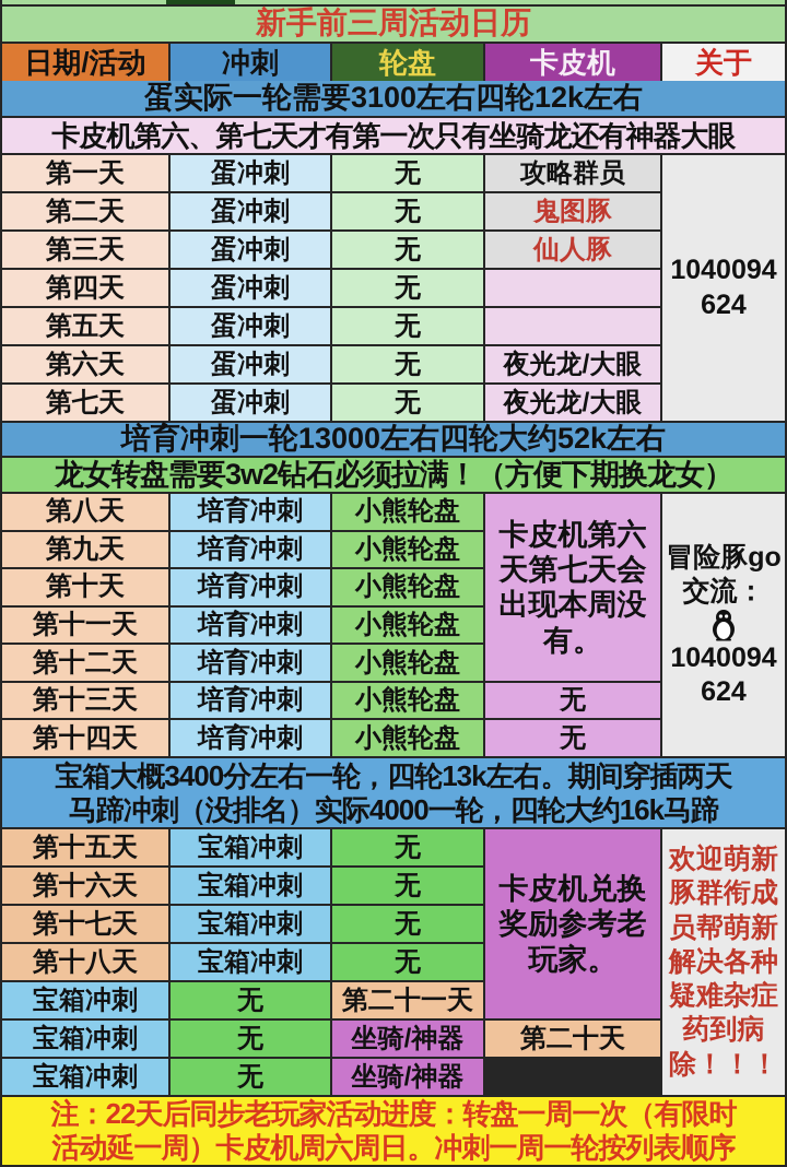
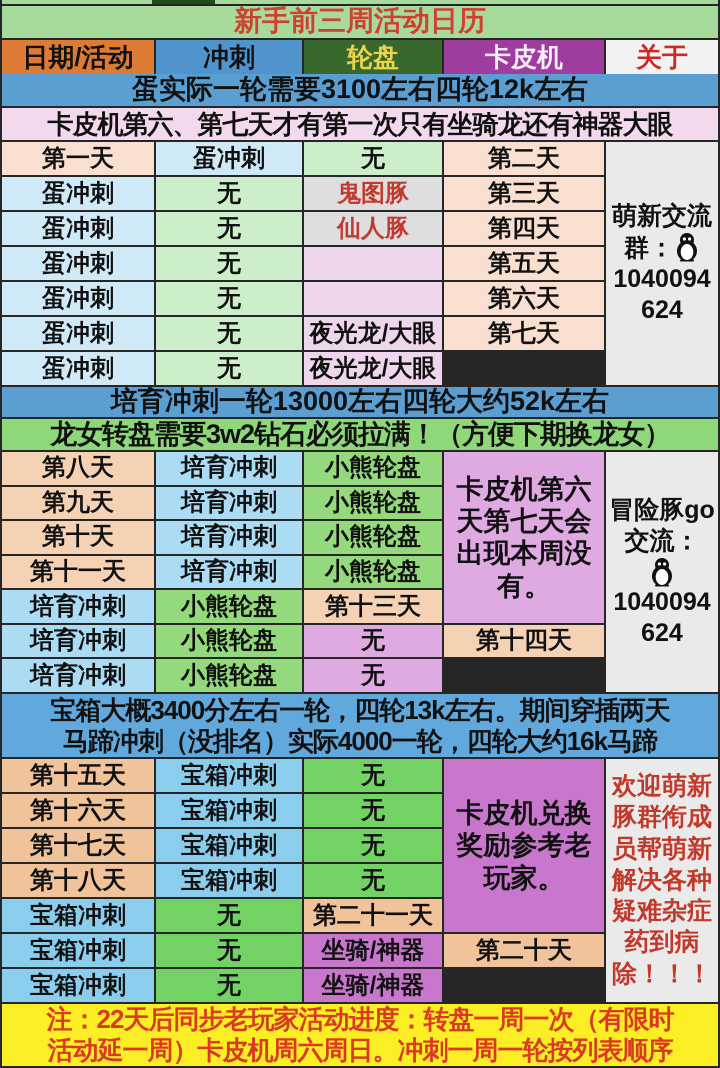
  新手前三周活动日历
  日期/活动
  冲刺
  轮盘
  卡皮机
  关于
  蛋实际一轮需要3100左右四轮12k左右
  卡皮机第六、第七天才有第一次只有坐骑龙还有神器大眼
+ 萌新交流
+ 群：
  1040094
  624
  第一天
  蛋冲刺
  无
- 攻略群员
  第二天
  蛋冲刺
  无
  鬼图豚
  第三天
  蛋冲刺
  无
  仙人豚
  第四天
  蛋冲刺
  无
  第五天
  蛋冲刺
  无
  第六天
  蛋冲刺
  无
  夜光龙/大眼
  第七天
  蛋冲刺
  无
  夜光龙/大眼
  培育冲刺一轮13000左右四轮大约52k左右
  龙女转盘需要3w2钻石必须拉满！（方便下期换龙女）
  冒险豚go
  交流：
  1040094
  624
  卡皮机第六天第七天会出现本周没有。
  第八天
  培育冲刺
  小熊轮盘
  第九天
  培育冲刺
  小熊轮盘
  第十天
  培育冲刺
  小熊轮盘
  第十一天
  培育冲刺
  小熊轮盘
- 第十二天
  培育冲刺
  小熊轮盘
  第十三天
  培育冲刺
  小熊轮盘
  无
  第十四天
  培育冲刺
  小熊轮盘
  无
  宝箱大概3400分左右一轮，四轮13k左右。期间穿插两天
  马蹄冲刺（没排名）实际4000一轮，四轮大约16k马蹄
  欢迎萌新
  豚群衔成
  员帮萌新
  解决各种
  疑难杂症
  药到病
  除！！！
  卡皮机兑换奖励参考老玩家。
  第十五天
  宝箱冲刺
  无
  第十六天
  宝箱冲刺
  无
  第十七天
  宝箱冲刺
  无
  第十八天
  宝箱冲刺
  无
  宝箱冲刺
  无
  第二十一天
  宝箱冲刺
  无
  坐骑/神器
  第二十天
  宝箱冲刺
  无
  坐骑/神器
  注：22天后同步老玩家活动进度：转盘一周一次（有限时
  活动延一周）卡皮机周六周日。冲刺一周一轮按列表顺序
